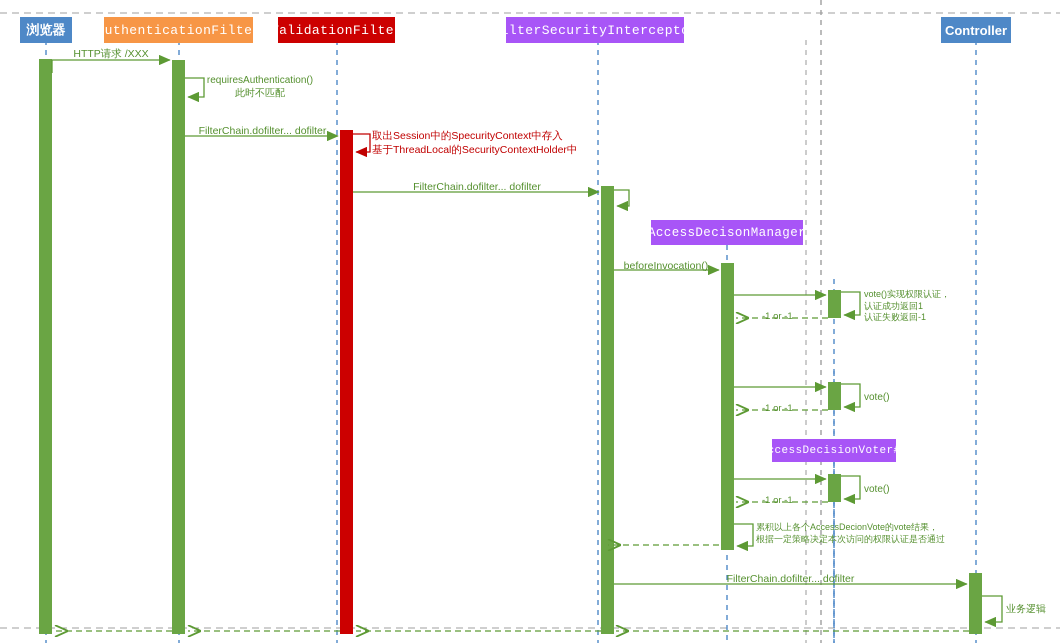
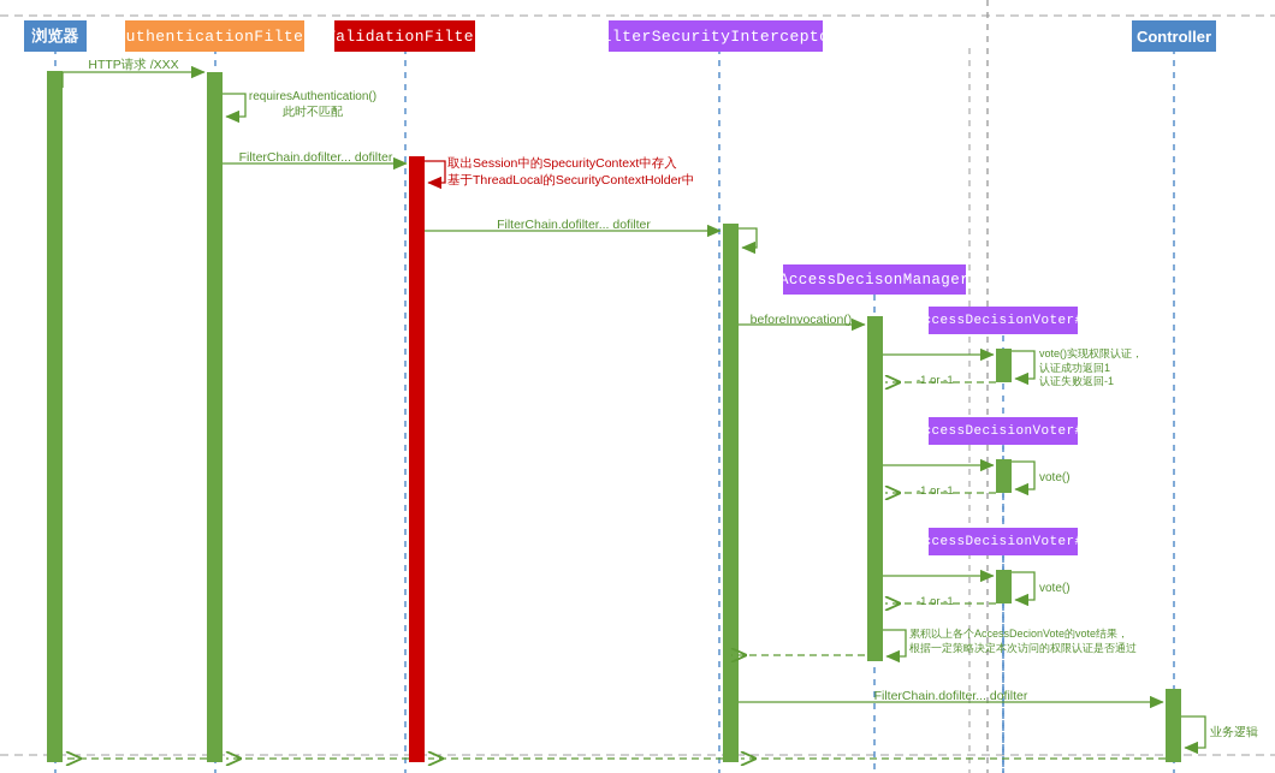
  浏览器
  authenticationFilter
  ValidationFilter
  FilterSecurityInterceptor
  Controller
  AccessDecisonManager
+ AccessDecisionVoter#1
+ AccessDecisionVoter#2
  AccessDecisionVoter#X
  HTTP请求 /XXX
  FilterChain.dofilter... dofilter
  FilterChain.dofilter... dofilter
  beforeInvocation()
  -1 or -1
  -1 or -1
  -1 or -1
  FilterChain.dofilter... dofilter
  requiresAuthentication()
  此时不匹配
  取出Session中的SpecurityContext中存入
  基于ThreadLocal的SecurityContextHolder中
  vote()实现权限认证，
  认证成功返回1
  认证失败返回-1
  vote()
  vote()
  累积以上各个AccessDecionVote的vote结果，
  根据一定策略决定本次访问的权限认证是否通过
  业务逻辑
